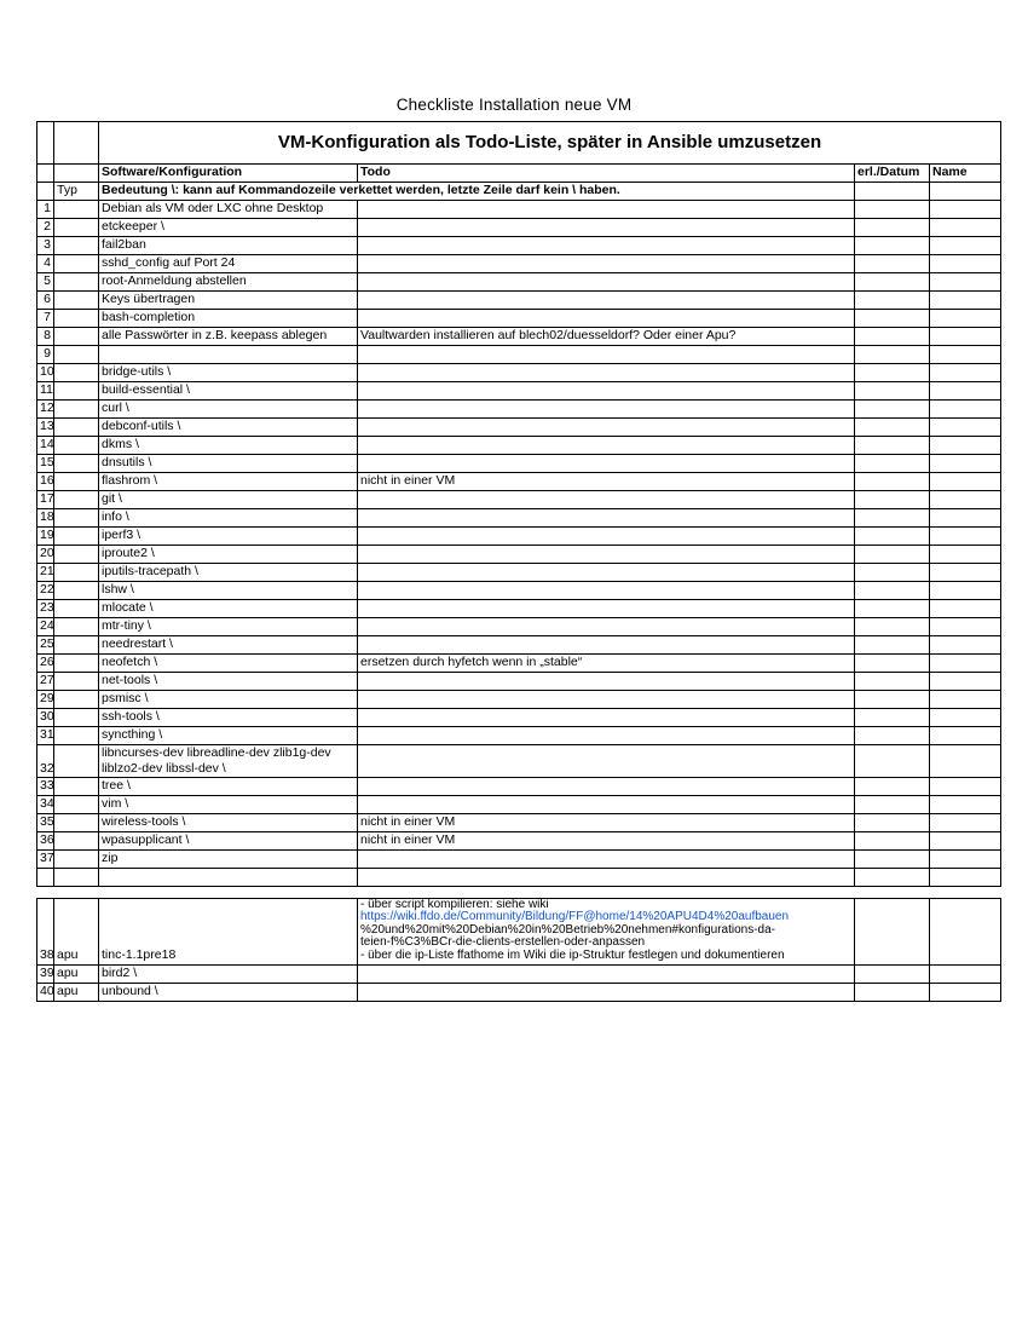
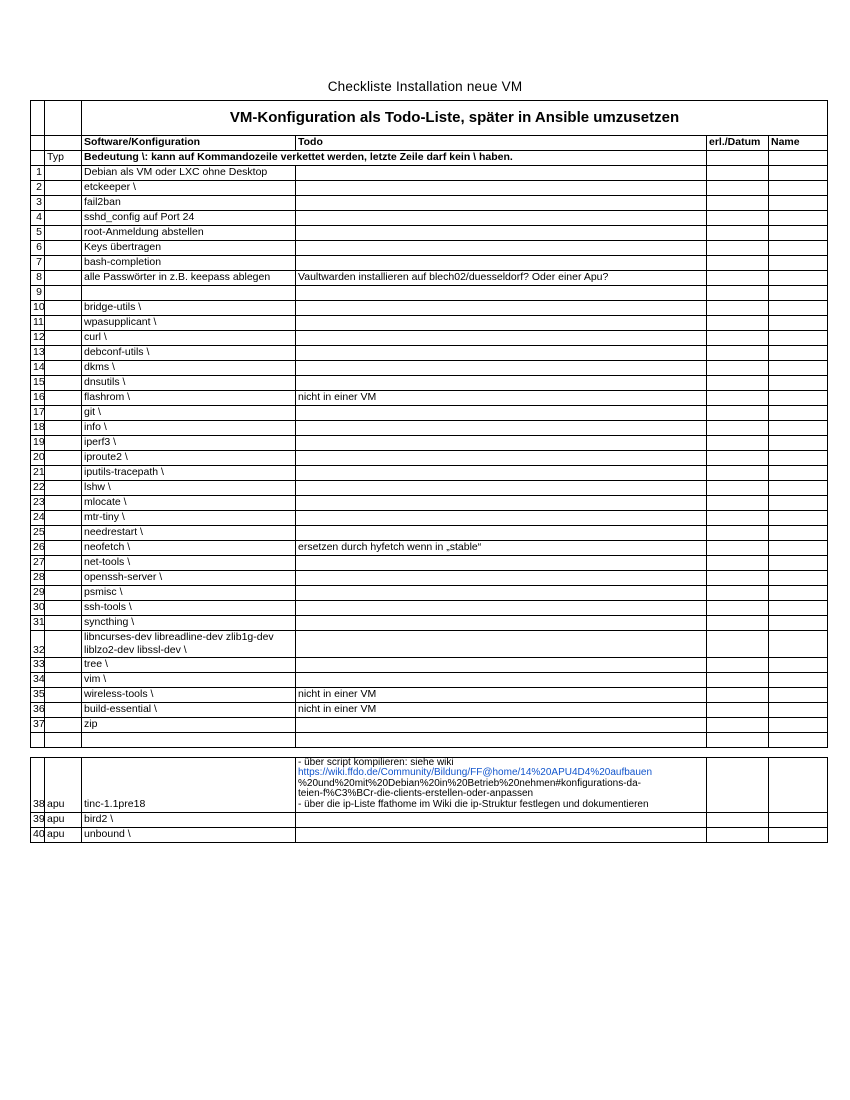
  Checkliste Installation neue VM
  		VM-Konfiguration als Todo-Liste, später in Ansible umzusetzen
  		Software/Konfiguration	Todo	erl./Datum	Name
  	Typ	Bedeutung \: kann auf Kommandozeile verkettet werden, letzte Zeile darf kein \ haben.
  1		Debian als VM oder LXC ohne Desktop
  2		etckeeper \
  3		fail2ban
  4		sshd_config auf Port 24
  5		root-Anmeldung abstellen
  6		Keys übertragen
  7		bash-completion
  8		alle Passwörter in z.B. keepass ablegen	Vaultwarden installieren auf blech02/duesseldorf? Oder einer Apu?
  9
  10		bridge-utils \
- 11		build-essential \
+ 11		wpasupplicant \
  12		curl \
  13		debconf-utils \
  14		dkms \
  15		dnsutils \
  16		flashrom \	nicht in einer VM
  17		git \
  18		info \
  19		iperf3 \
  20		iproute2 \
  21		iputils-tracepath \
  22		lshw \
  23		mlocate \
  24		mtr-tiny \
  25		needrestart \
  26		neofetch \	ersetzen durch hyfetch wenn in „stable“
  27		net-tools \
+ 28		openssh-server \
  29		psmisc \
  30		ssh-tools \
  31		syncthing \
  32		libncurses-dev libreadline-dev zlib1g-dev liblzo2-dev libssl-dev \
  33		tree \
  34		vim \
  35		wireless-tools \	nicht in einer VM
- 36		wpasupplicant \	nicht in einer VM
+ 36		build-essential \	nicht in einer VM
  37		zip
  38	apu	tinc-1.1pre18	- über script kompilieren: siehe wikihttps://wiki.ffdo.de/Community/Bildung/FF@home/14%20APU4D4%20aufbauen%20und%20mit%20Debian%20in%20Betrieb%20nehmen#konfigurations-da-teien-f%C3%BCr-die-clients-erstellen-oder-anpassen- über die ip-Liste ffathome im Wiki die ip-Struktur festlegen und dokumentieren
  39	apu	bird2 \
  40	apu	unbound \
